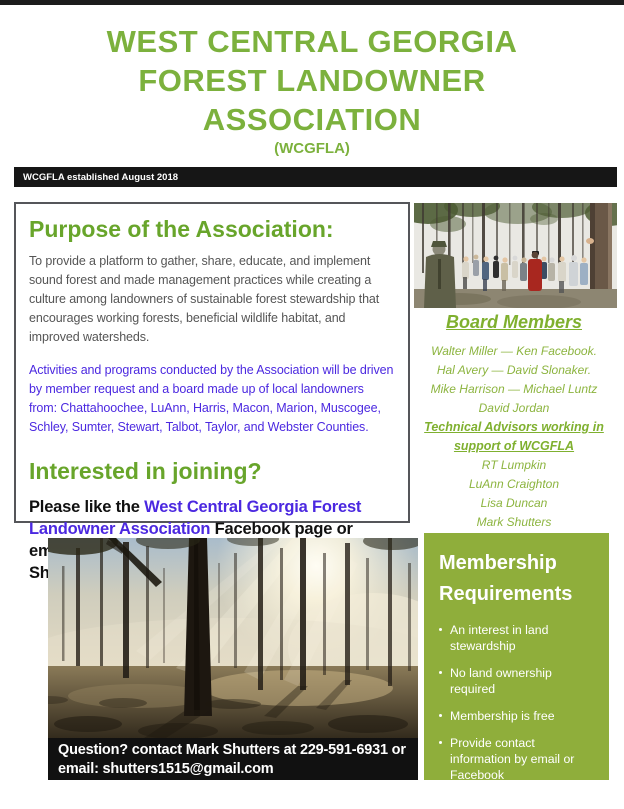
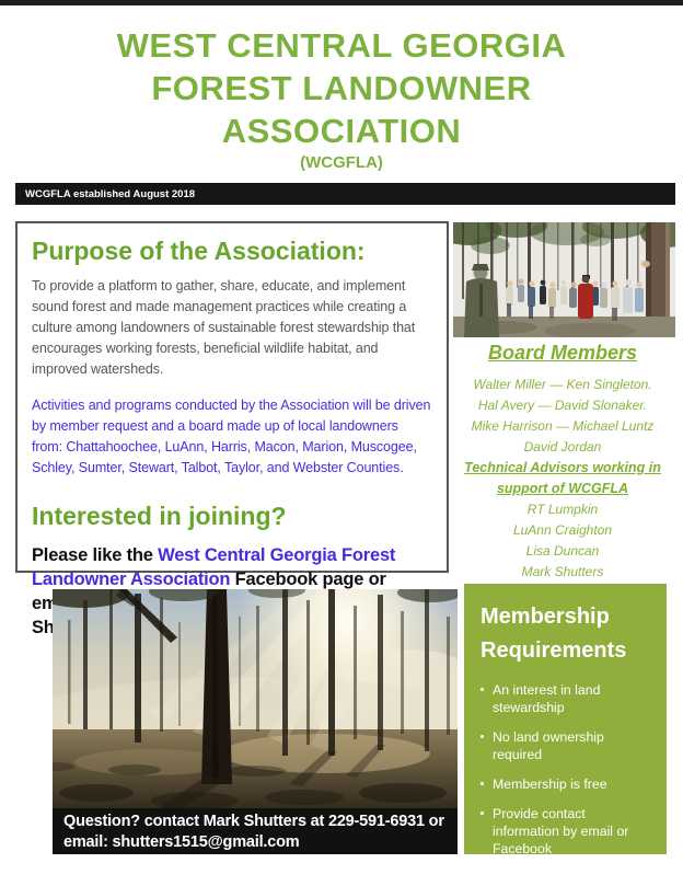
  WEST CENTRAL GEORGIA
  FOREST LANDOWNER
  ASSOCIATION
  (WCGFLA)
  WCGFLA established August 2018
  Purpose of the Association:
  To provide a platform to gather, share, educate, and implement sound forest and made management practices while creating a culture among landowners of sustainable forest stewardship that encourages working forests, beneficial wildlife habitat, and improved watersheds.
  Activities and programs conducted by the Association will be driven by member request and a board made up of local landowners from: Chattahoochee, LuAnn, Harris, Macon, Marion, Muscogee, Schley, Sumter, Stewart, Talbot, Taylor, and Webster Counties.
  Interested in joining?
  Board Members
- Walter Miller — Ken Facebook.
+ Walter Miller — Ken Singleton.
  Hal Avery — David Slonaker.
  Mike Harrison — Michael Luntz
  David Jordan
  Technical Advisors working in support of WCGFLA
  RT Lumpkin
  LuAnn Craighton
  Lisa Duncan
  Mark Shutters
  Question? contact Mark Shutters at 229-591-6931 or email: shutters1515@gmail.com
  Membership Requirements
  An interest in land stewardship
  No land ownership required
  Membership is free
  Provide contact information by email or Facebook
